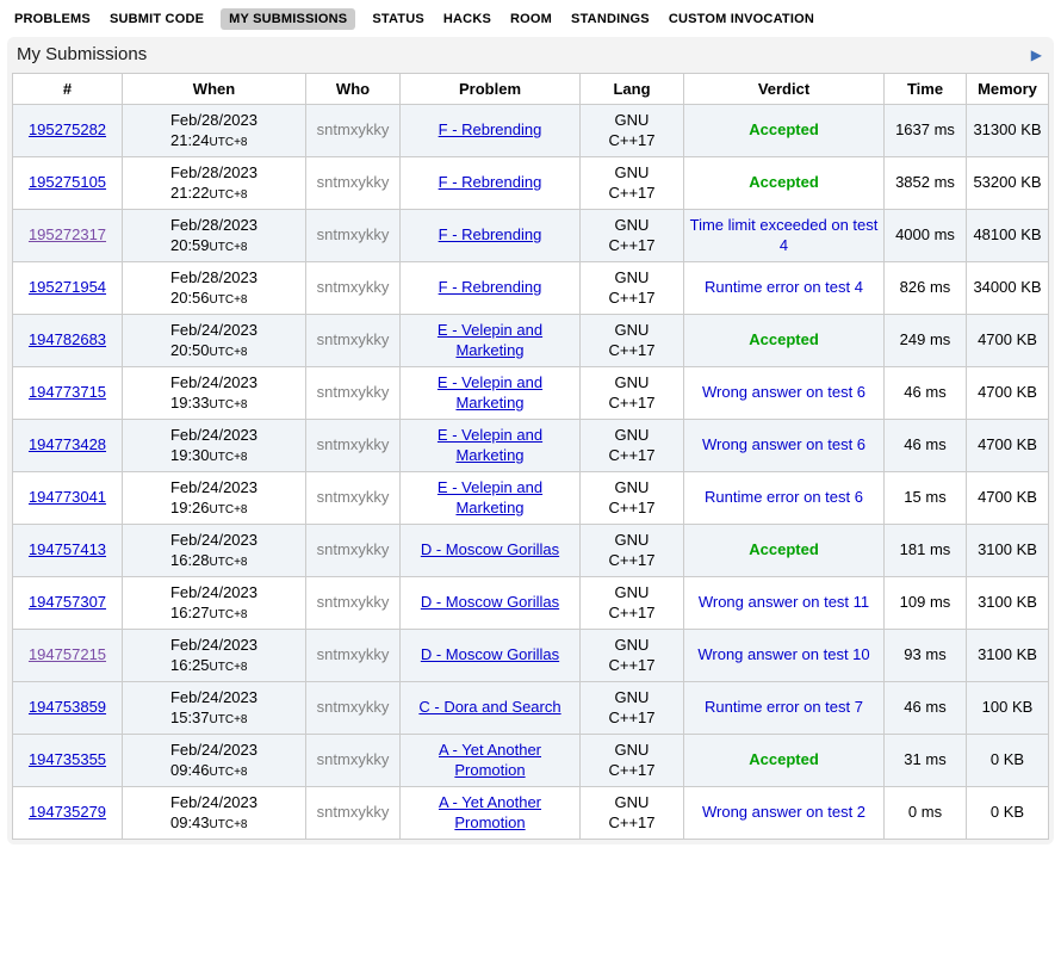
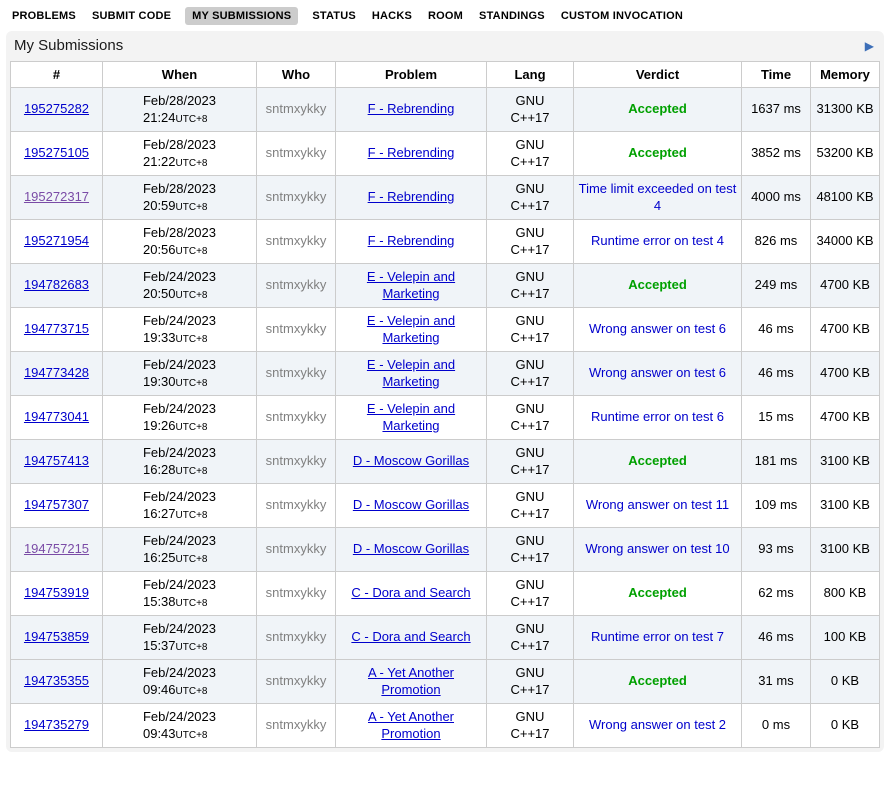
  PROBLEMS
  SUBMIT CODE
  MY SUBMISSIONS
  STATUS
  HACKS
  ROOM
  STANDINGS
  CUSTOM INVOCATION
  My Submissions
  ▶
  #	When	Who	Problem	Lang	Verdict	Time	Memory
  195275282	Feb/28/2023 21:24UTC+8	sntmxykky	F - Rebrending	GNU C++17	Accepted	1637 ms	31300 KB
  195275105	Feb/28/2023 21:22UTC+8	sntmxykky	F - Rebrending	GNU C++17	Accepted	3852 ms	53200 KB
  195272317	Feb/28/2023 20:59UTC+8	sntmxykky	F - Rebrending	GNU C++17	Time limit exceeded on test 4	4000 ms	48100 KB
  195271954	Feb/28/2023 20:56UTC+8	sntmxykky	F - Rebrending	GNU C++17	Runtime error on test 4	826 ms	34000 KB
  194782683	Feb/24/2023 20:50UTC+8	sntmxykky	E - Velepin and Marketing	GNU C++17	Accepted	249 ms	4700 KB
  194773715	Feb/24/2023 19:33UTC+8	sntmxykky	E - Velepin and Marketing	GNU C++17	Wrong answer on test 6	46 ms	4700 KB
  194773428	Feb/24/2023 19:30UTC+8	sntmxykky	E - Velepin and Marketing	GNU C++17	Wrong answer on test 6	46 ms	4700 KB
  194773041	Feb/24/2023 19:26UTC+8	sntmxykky	E - Velepin and Marketing	GNU C++17	Runtime error on test 6	15 ms	4700 KB
  194757413	Feb/24/2023 16:28UTC+8	sntmxykky	D - Moscow Gorillas	GNU C++17	Accepted	181 ms	3100 KB
  194757307	Feb/24/2023 16:27UTC+8	sntmxykky	D - Moscow Gorillas	GNU C++17	Wrong answer on test 11	109 ms	3100 KB
  194757215	Feb/24/2023 16:25UTC+8	sntmxykky	D - Moscow Gorillas	GNU C++17	Wrong answer on test 10	93 ms	3100 KB
+ 194753919	Feb/24/2023 15:38UTC+8	sntmxykky	C - Dora and Search	GNU C++17	Accepted	62 ms	800 KB
  194753859	Feb/24/2023 15:37UTC+8	sntmxykky	C - Dora and Search	GNU C++17	Runtime error on test 7	46 ms	100 KB
  194735355	Feb/24/2023 09:46UTC+8	sntmxykky	A - Yet Another Promotion	GNU C++17	Accepted	31 ms	0 KB
  194735279	Feb/24/2023 09:43UTC+8	sntmxykky	A - Yet Another Promotion	GNU C++17	Wrong answer on test 2	0 ms	0 KB
